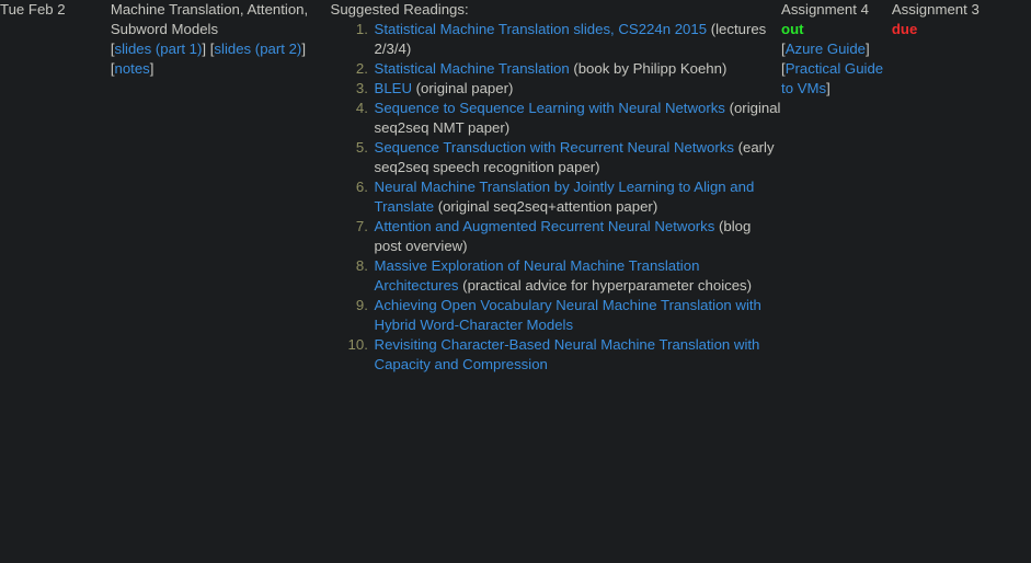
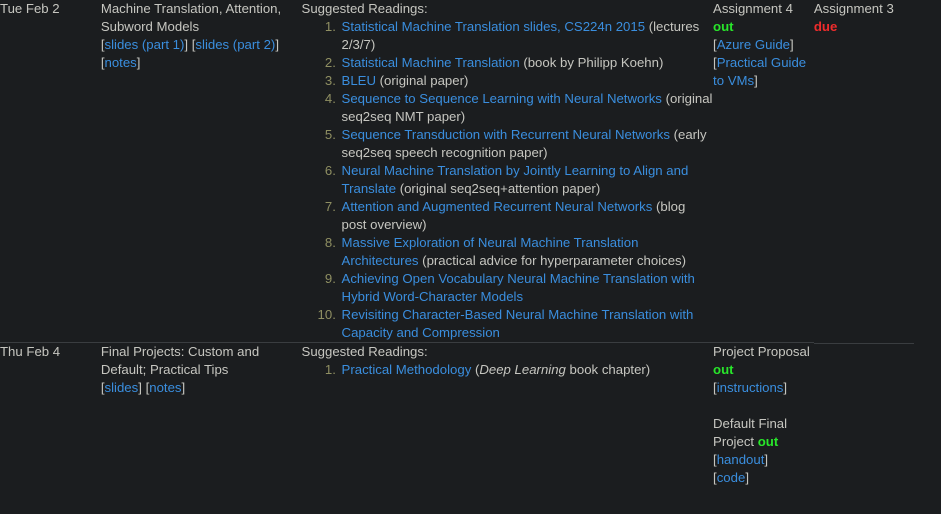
- Tue Feb 2	Machine Translation, Attention, Subword Models [slides (part 1)] [slides (part 2)] [notes]	Suggested Readings: Statistical Machine Translation slides, CS224n 2015 (lectures 2/3/4) Statistical Machine Translation (book by Philipp Koehn) BLEU (original paper) Sequence to Sequence Learning with Neural Networks (original seq2seq NMT paper) Sequence Transduction with Recurrent Neural Networks (early seq2seq speech recognition paper) Neural Machine Translation by Jointly Learning to Align and Translate (original seq2seq+attention paper) Attention and Augmented Recurrent Neural Networks (blog post overview) Massive Exploration of Neural Machine Translation Architectures (practical advice for hyperparameter choices) Achieving Open Vocabulary Neural Machine Translation with Hybrid Word-Character Models Revisiting Character-Based Neural Machine Translation with Capacity and Compression	Assignment 4 out [Azure Guide] [Practical Guide to VMs]	Assignment 3 due
+ Tue Feb 2	Machine Translation, Attention, Subword Models [slides (part 1)] [slides (part 2)] [notes]	Suggested Readings: Statistical Machine Translation slides, CS224n 2015 (lectures 2/3/7) Statistical Machine Translation (book by Philipp Koehn) BLEU (original paper) Sequence to Sequence Learning with Neural Networks (original seq2seq NMT paper) Sequence Transduction with Recurrent Neural Networks (early seq2seq speech recognition paper) Neural Machine Translation by Jointly Learning to Align and Translate (original seq2seq+attention paper) Attention and Augmented Recurrent Neural Networks (blog post overview) Massive Exploration of Neural Machine Translation Architectures (practical advice for hyperparameter choices) Achieving Open Vocabulary Neural Machine Translation with Hybrid Word-Character Models Revisiting Character-Based Neural Machine Translation with Capacity and Compression	Assignment 4 out [Azure Guide] [Practical Guide to VMs]	Assignment 3 due
+ Thu Feb 4	Final Projects: Custom and Default; Practical Tips [slides] [notes]	Suggested Readings: Practical Methodology (Deep Learning book chapter)	Project Proposal out [instructions] Default Final Project out [handout] [code]
